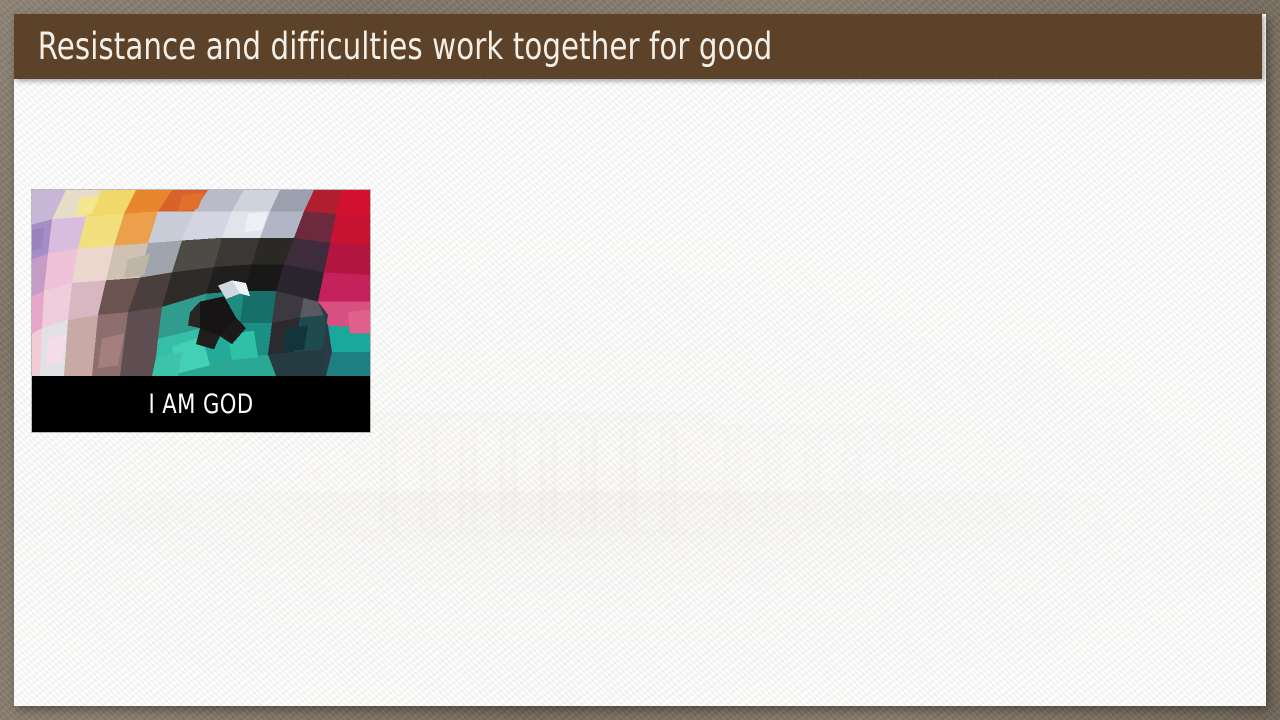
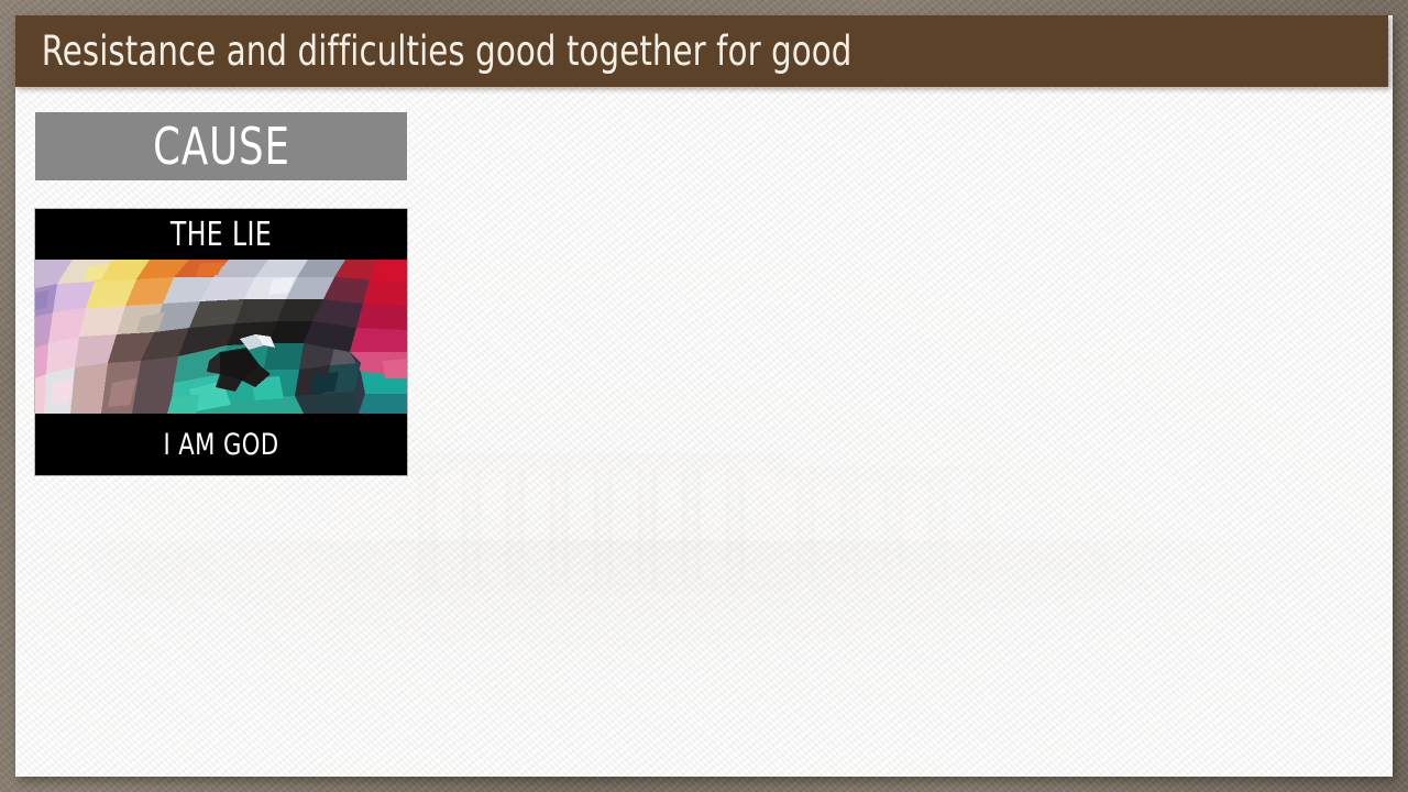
- Resistance and difficulties work together for good
+ Resistance and difficulties good together for good
+ CAUSE
+ THE LIE
  I AM GOD
